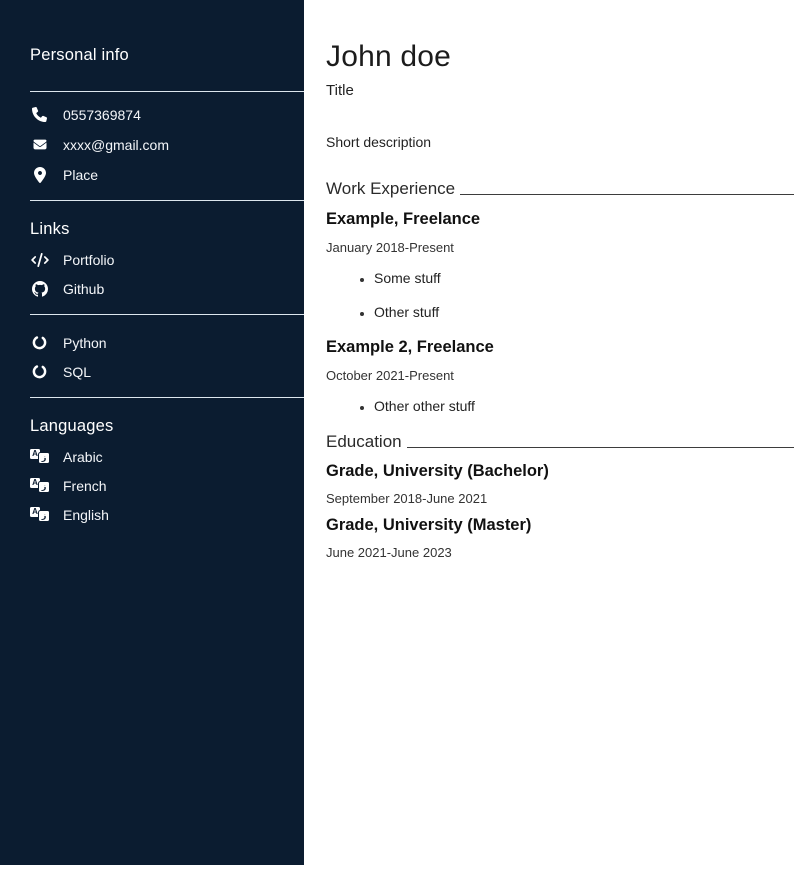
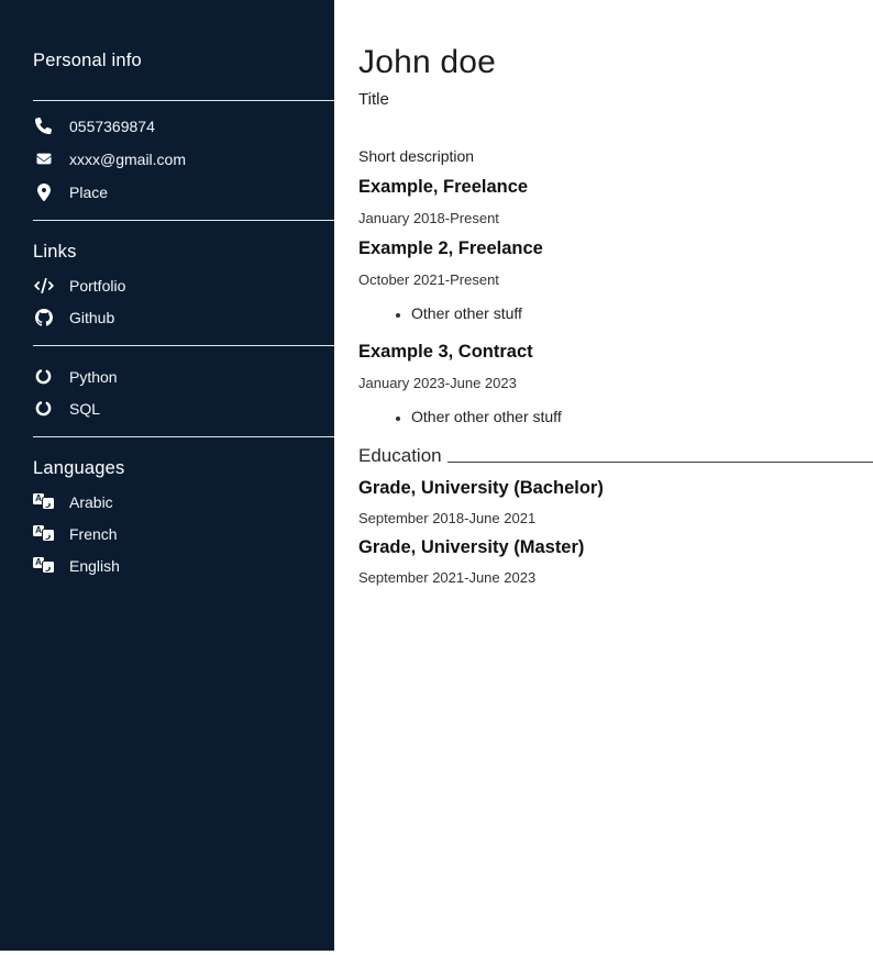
  Personal info
  0557369874
  xxxx@gmail.com
  Place
  Links
  Portfolio
  Github
  Python
  SQL
  Languages
  A
  ز
  Arabic
  A
  ز
  French
  A
  ز
  English
  John doe
  Title
  Short description
- Work Experience
  Example, Freelance
  January 2018-Present
- Some stuff
- Other stuff
  Example 2, Freelance
  October 2021-Present
  Other other stuff
+ Example 3, Contract
+ January 2023-June 2023
+ Other other other stuff
  Education
  Grade, University (Bachelor)
  September 2018-June 2021
  Grade, University (Master)
- June 2021-June 2023
+ September 2021-June 2023
